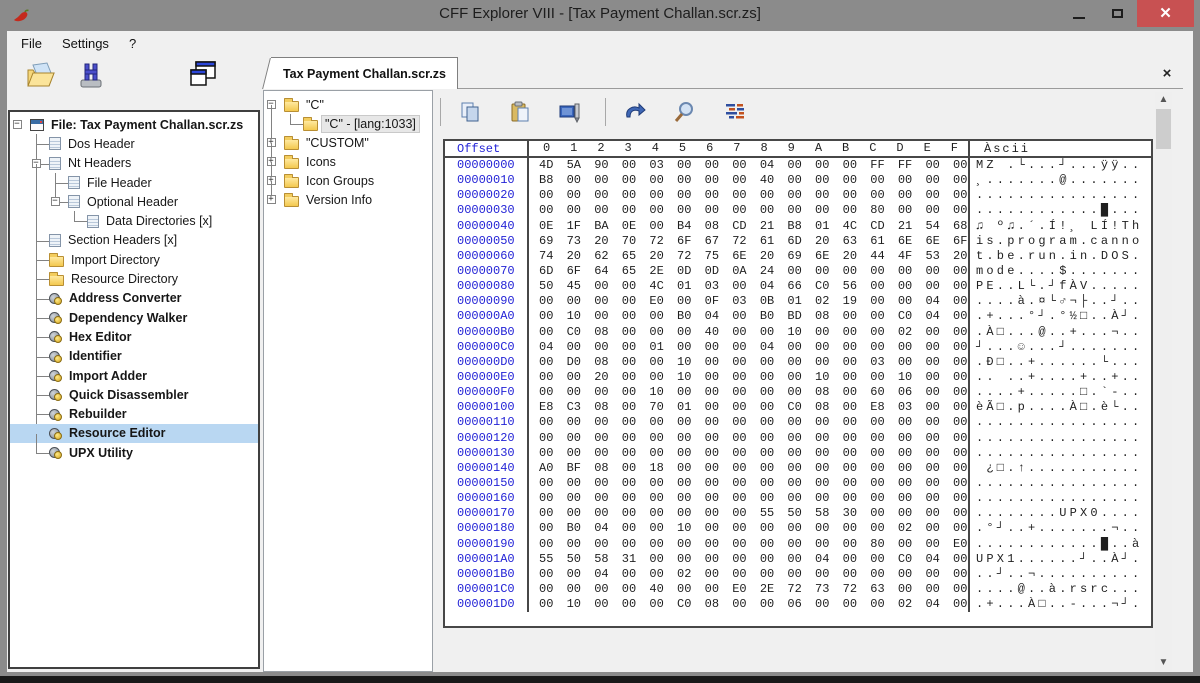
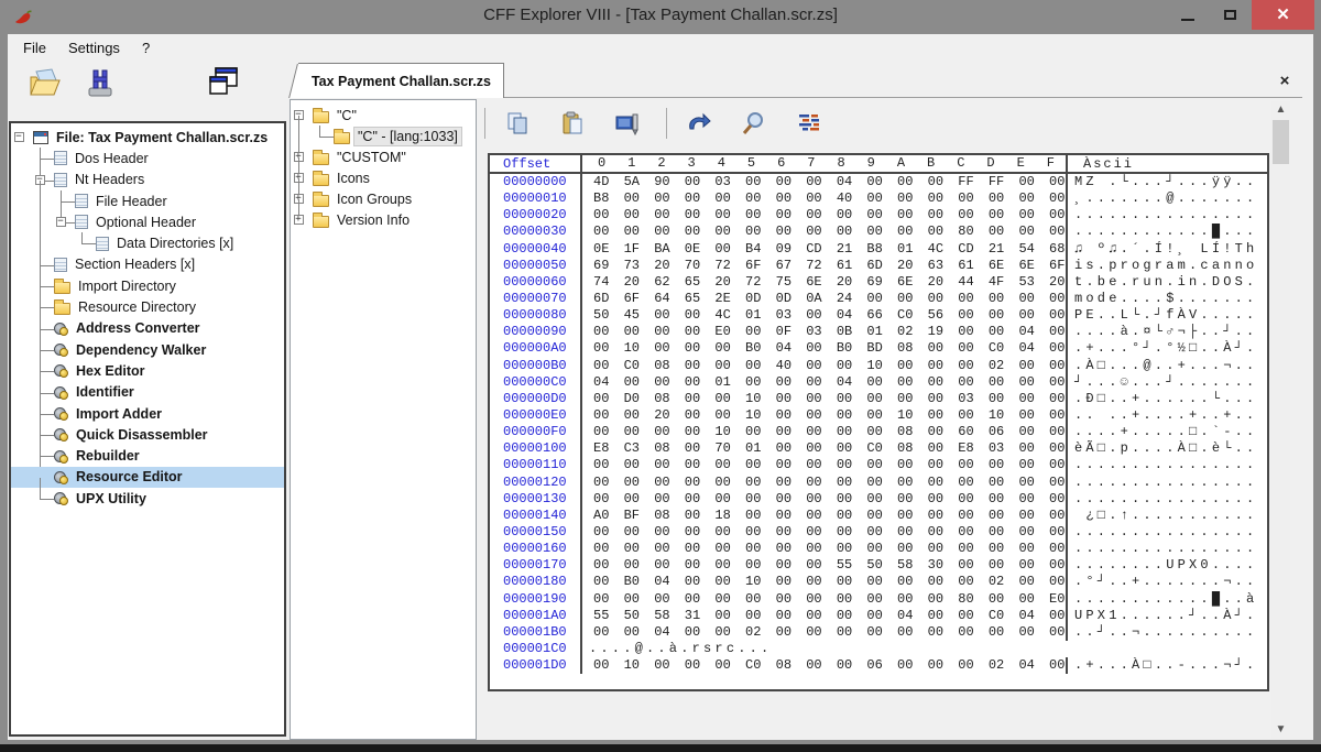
  CFF Explorer VIII - [Tax Payment Challan.scr.zs]
  ✕
  File
  Settings
  ?
  Tax Payment Challan.scr.zs
  ×
  −
  File: Tax Payment Challan.scr.zs
  Dos Header
  −
  Nt Headers
  File Header
  −
  Optional Header
  Data Directories [x]
  Section Headers [x]
  Import Directory
  Resource Directory
  Address Converter
  Dependency Walker
  Hex Editor
  Identifier
  Import Adder
  Quick Disassembler
  Rebuilder
  Resource Editor
  UPX Utility
  −
  "C"
  "C" - [lang:1033]
  +
  "CUSTOM"
  +
  Icons
  +
  Icon Groups
  +
  Version Info
  Offset
  0
  1
  2
  3
  4
  5
  6
  7
  8
  9
  A
  B
  C
  D
  E
  F
  Àscii
  00000000
  4D 5A 90 00 03 00 00 00 04 00 00 00 FF FF 00 00
  MZ .└...┘...ÿÿ..
  00000010
  B8 00 00 00 00 00 00 00 40 00 00 00 00 00 00 00
  ¸.......@.......
  00000020
  00 00 00 00 00 00 00 00 00 00 00 00 00 00 00 00
  ................
  00000030
  00 00 00 00 00 00 00 00 00 00 00 00 80 00 00 00
  ............█...
  00000040
- 0E 1F BA 0E 00 B4 08 CD 21 B8 01 4C CD 21 54 68
+ 0E 1F BA 0E 00 B4 09 CD 21 B8 01 4C CD 21 54 68
  ♫ º♫.´.Í!¸ LÍ!Th
  00000050
  69 73 20 70 72 6F 67 72 61 6D 20 63 61 6E 6E 6F
  is.program.canno
  00000060
  74 20 62 65 20 72 75 6E 20 69 6E 20 44 4F 53 20
  t.be.run.in.DOS.
  00000070
  6D 6F 64 65 2E 0D 0D 0A 24 00 00 00 00 00 00 00
  mode....$.......
  00000080
  50 45 00 00 4C 01 03 00 04 66 C0 56 00 00 00 00
  PE..L└.┘fÀV.....
  00000090
  00 00 00 00 E0 00 0F 03 0B 01 02 19 00 00 04 00
  ....à.¤└♂¬├..┘..
  000000A0
  00 10 00 00 00 B0 04 00 B0 BD 08 00 00 C0 04 00
  .+...°┘.°½□..À┘.
  000000B0
  00 C0 08 00 00 00 40 00 00 10 00 00 00 02 00 00
  .À□...@..+...¬..
  000000C0
  04 00 00 00 01 00 00 00 04 00 00 00 00 00 00 00
  ┘...☺...┘.......
  000000D0
  00 D0 08 00 00 10 00 00 00 00 00 00 03 00 00 00
  .Ð□..+......└...
  000000E0
  00 00 20 00 00 10 00 00 00 00 10 00 00 10 00 00
  .. ..+....+..+..
  000000F0
  00 00 00 00 10 00 00 00 00 00 08 00 60 06 00 00
  ....+.....□.`-..
  00000100
  E8 C3 08 00 70 01 00 00 00 C0 08 00 E8 03 00 00
  èÃ□.p....À□.è└..
  00000110
  00 00 00 00 00 00 00 00 00 00 00 00 00 00 00 00
  ................
  00000120
  00 00 00 00 00 00 00 00 00 00 00 00 00 00 00 00
  ................
  00000130
  00 00 00 00 00 00 00 00 00 00 00 00 00 00 00 00
  ................
  00000140
  A0 BF 08 00 18 00 00 00 00 00 00 00 00 00 00 00
  ¿□.↑...........
  00000150
  00 00 00 00 00 00 00 00 00 00 00 00 00 00 00 00
  ................
  00000160
  00 00 00 00 00 00 00 00 00 00 00 00 00 00 00 00
  ................
  00000170
  00 00 00 00 00 00 00 00 55 50 58 30 00 00 00 00
  ........UPX0....
  00000180
  00 B0 04 00 00 10 00 00 00 00 00 00 00 02 00 00
  .°┘..+.......¬..
  00000190
  00 00 00 00 00 00 00 00 00 00 00 00 80 00 00 E0
  ............█..à
  000001A0
  55 50 58 31 00 00 00 00 00 00 04 00 00 C0 04 00
  UPX1......┘..À┘.
  000001B0
  00 00 04 00 00 02 00 00 00 00 00 00 00 00 00 00
  ..┘..¬..........
  000001C0
- 00 00 00 00 40 00 00 E0 2E 72 73 72 63 00 00 00
  ....@..à.rsrc...
  000001D0
  00 10 00 00 00 C0 08 00 00 06 00 00 00 02 04 00
  .+...À□..-...¬┘.
  ▲
  ▼
